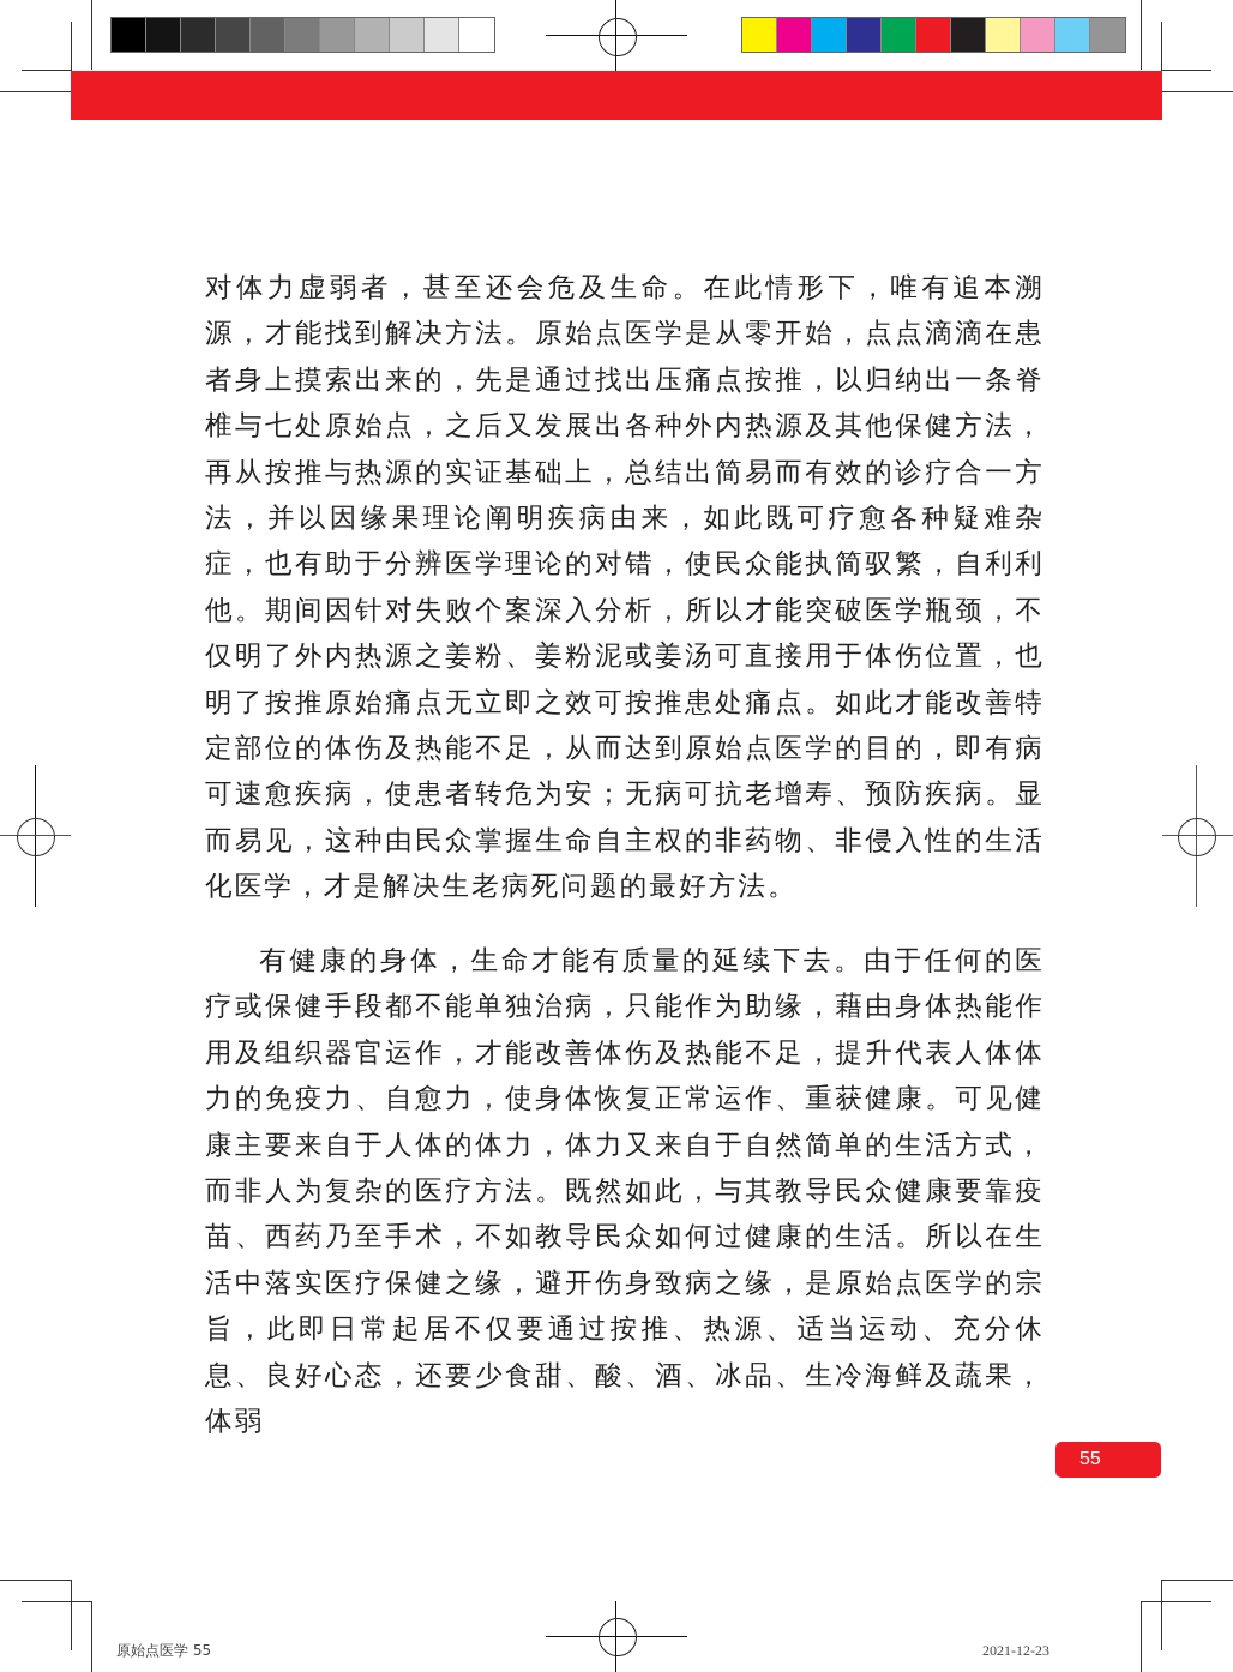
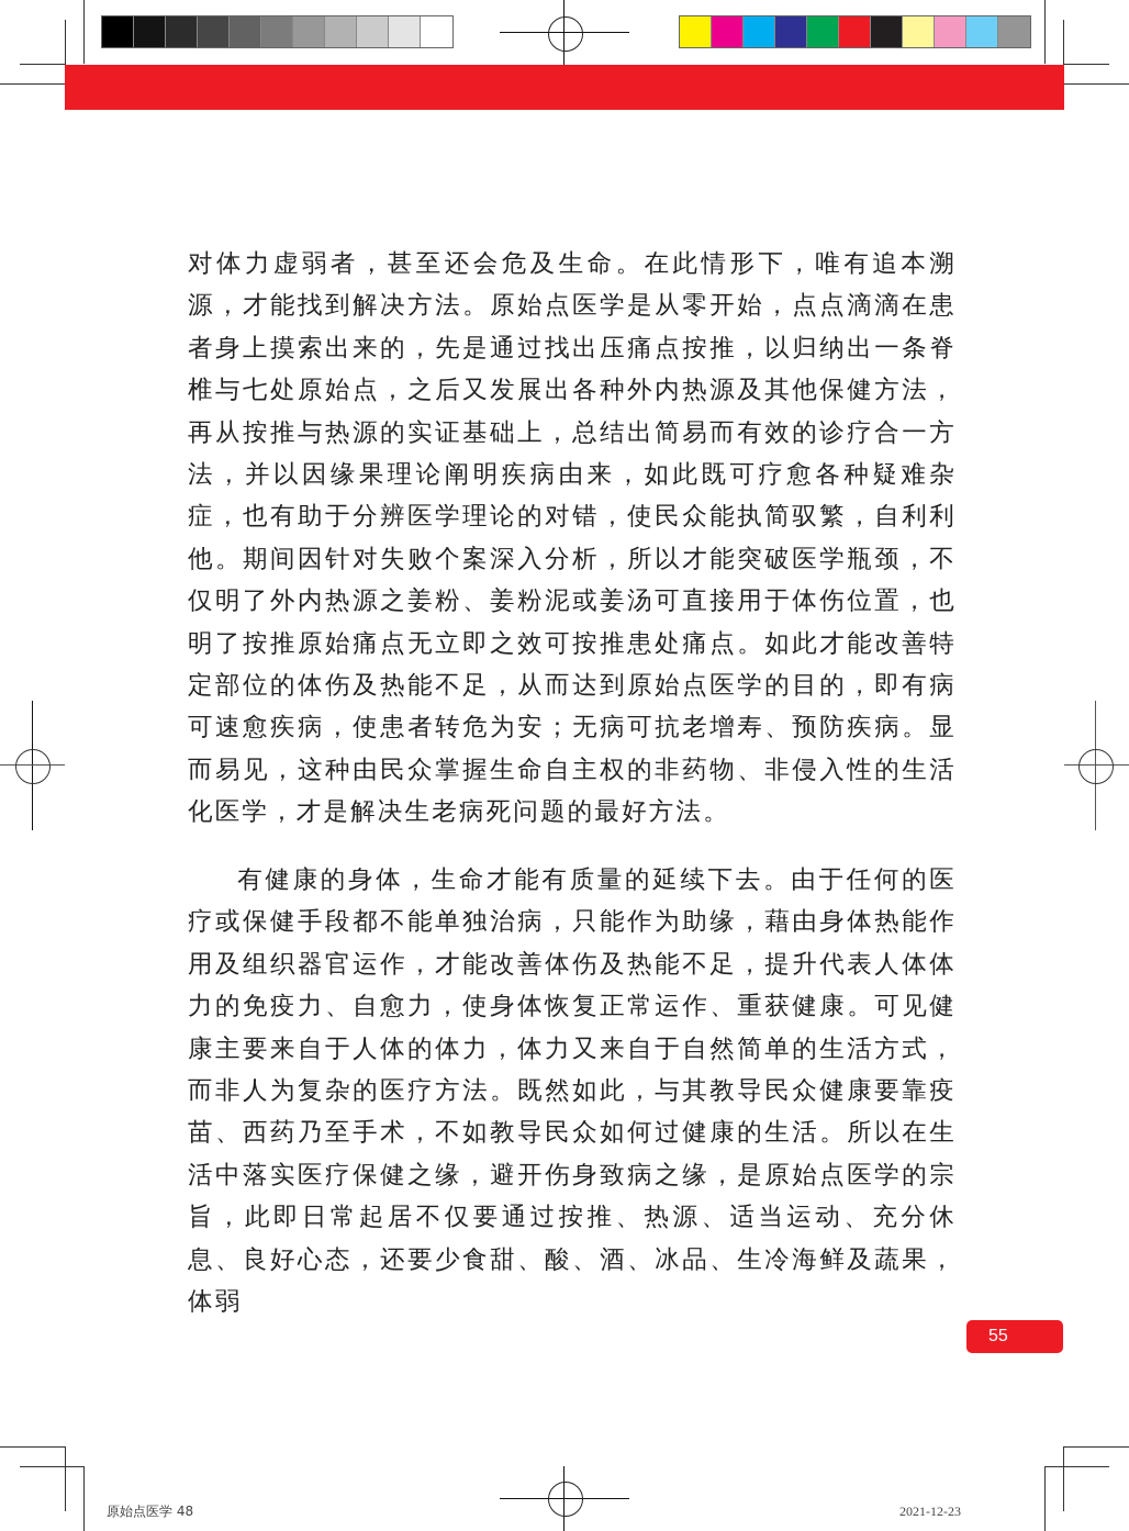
  对体力虚弱者，甚至还会危及生命。在此情形下，唯有追本溯源，才能找到解决方法。原始点医学是从零开始，点点滴滴在患者身上摸索出来的，先是通过找出压痛点按推，以归纳出一条脊椎与七处原始点，之后又发展出各种外内热源及其他保健方法，再从按推与热源的实证基础上，总结出简易而有效的诊疗合一方法，并以因缘果理论阐明疾病由来，如此既可疗愈各种疑难杂症，也有助于分辨医学理论的对错，使民众能执简驭繁，自利利他。期间因针对失败个案深入分析，所以才能突破医学瓶颈，不仅明了外内热源之姜粉、姜粉泥或姜汤可直接用于体伤位置，也明了按推原始痛点无立即之效可按推患处痛点。如此才能改善特定部位的体伤及热能不足，从而达到原始点医学的目的，即有病可速愈疾病，使患者转危为安；无病可抗老增寿、预防疾病。显而易见，这种由民众掌握生命自主权的非药物、非侵入性的生活化医学，才是解决生老病死问题的最好方法。
  有健康的身体，生命才能有质量的延续下去。由于任何的医疗或保健手段都不能单独治病，只能作为助缘，藉由身体热能作用及组织器官运作，才能改善体伤及热能不足，提升代表人体体力的免疫力、自愈力，使身体恢复正常运作、重获健康。可见健康主要来自于人体的体力，体力又来自于自然简单的生活方式，而非人为复杂的医疗方法。既然如此，与其教导民众健康要靠疫苗、西药乃至手术，不如教导民众如何过健康的生活。所以在生活中落实医疗保健之缘，避开伤身致病之缘，是原始点医学的宗旨，此即日常起居不仅要通过按推、热源、适当运动、充分休息、良好心态，还要少食甜、酸、酒、冰品、生冷海鲜及蔬果，体弱
  55
- 原始点医学 55
+ 原始点医学 48
  2021-12-23
